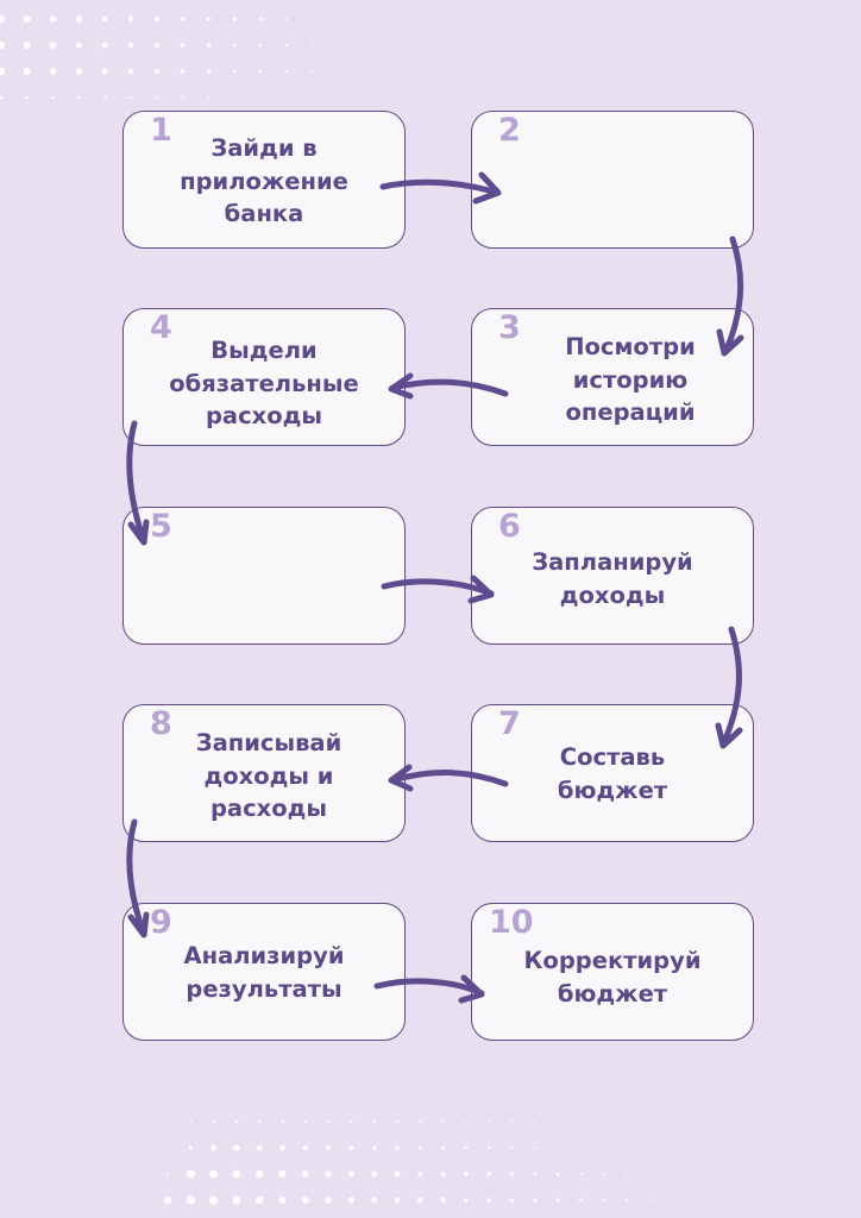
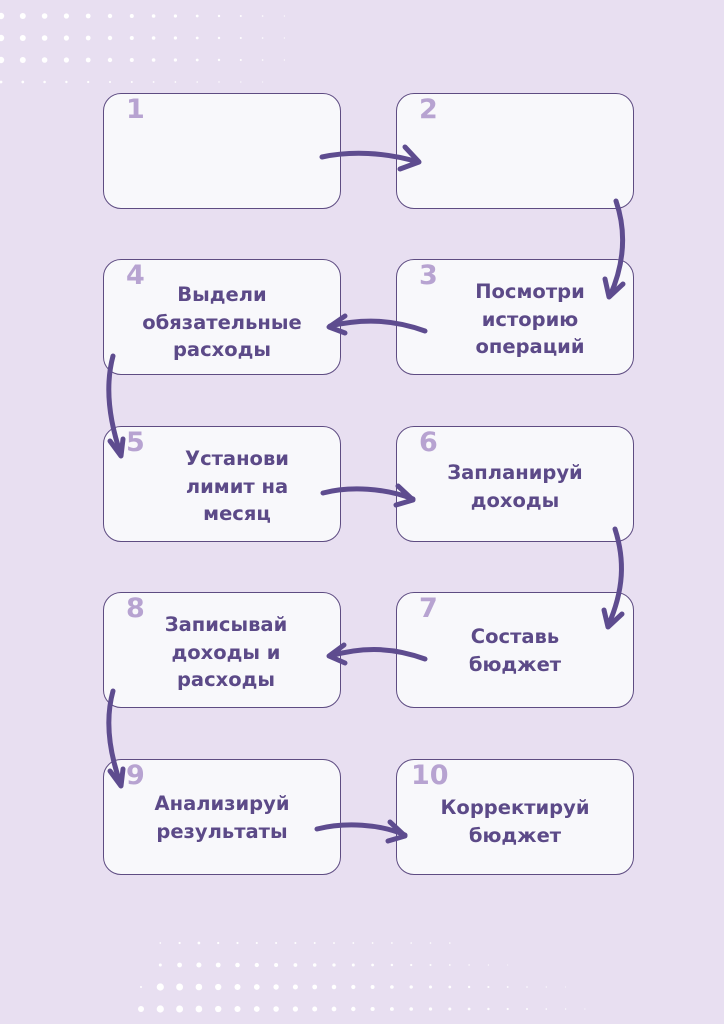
  1
- Зайди в
- приложение
- банка
  2
  4
  Выдели
  обязательные
  расходы
  3
  Посмотри
  историю
  операций
  5
+ Установи
+ лимит на
+ месяц
  6
  Запланируй
  доходы
  8
  Записывай
  доходы и
  расходы
  7
  Составь
  бюджет
  9
  Анализируй
  результаты
  10
  Корректируй
  бюджет
